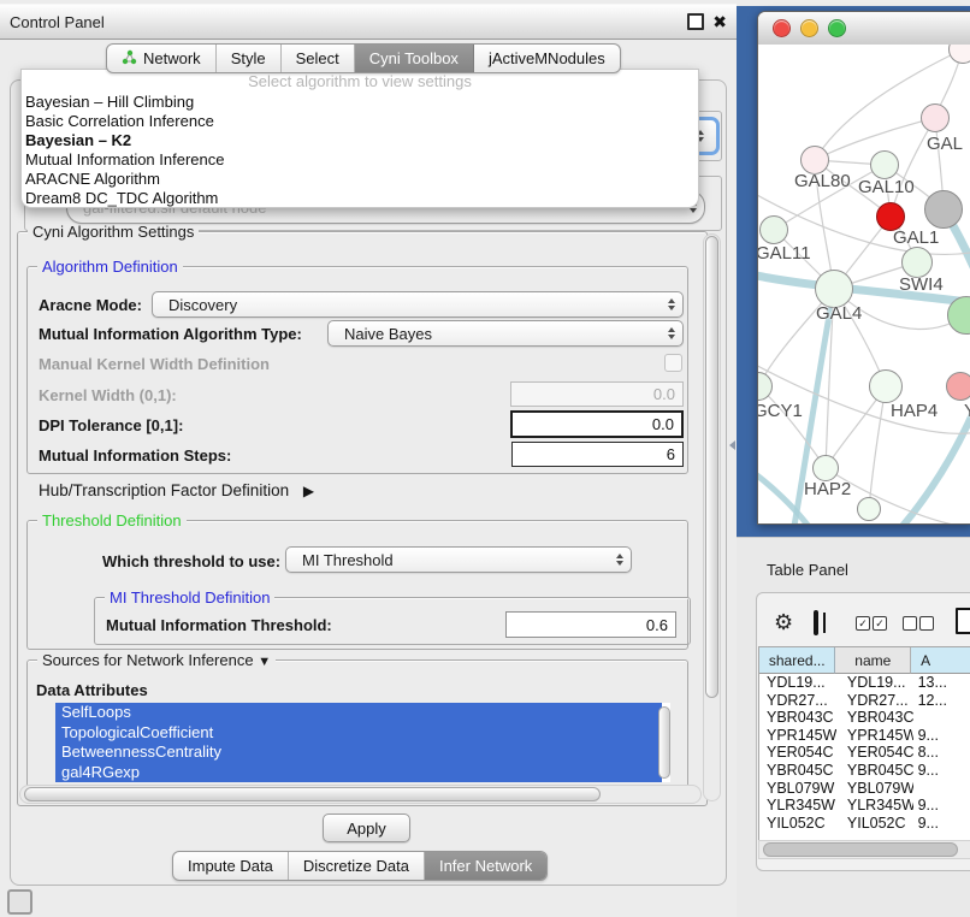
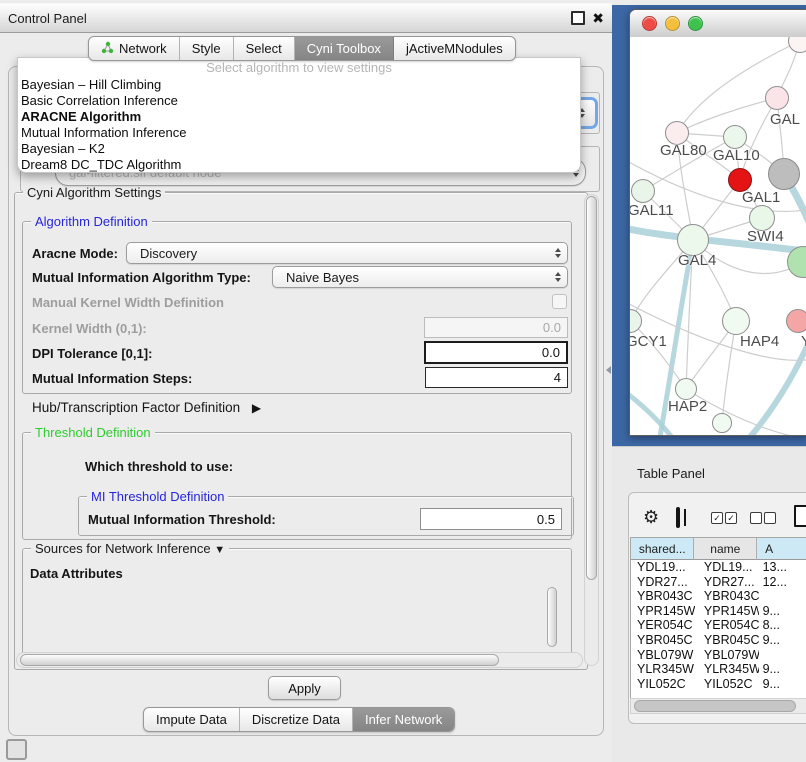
  Control Panel
  ✖
  Network
  Style
  Select
  Cyni Toolbox
  jActiveMNodules
  Select algorithm to view settings
  Bayesian – Hill Climbing
  Basic Correlation Inference
- Bayesian – K2
+ ARACNE Algorithm
  Mutual Information Inference
- ARACNE Algorithm
+ Bayesian – K2
  Dream8 DC_TDC Algorithm
  Cyni Algorithm Settings
  Algorithm Definition
  Aracne Mode:
  Discovery
  Mutual Information Algorithm Type:
  Naive Bayes
  Manual Kernel Width Definition
  Kernel Width (0,1):
  0.0
  DPI Tolerance [0,1]:
  0.0
  Mutual Information Steps:
- 6
+ 4
  Hub/Transcription Factor Definition ▶
  Threshold Definition
  Which threshold to use:
- MI Threshold
  MI Threshold Definition
  Mutual Information Threshold:
- 0.6
+ 0.5
  Sources for Network Inference ▼
  Data Attributes
- SelfLoops
- TopologicalCoefficient
- BetweennessCentrality
- gal4RGexp
  Apply
  Impute Data
  Discretize Data
  Infer Network
  GAL
  GAL80
  GAL10
  GAL1
  GAL11
  SWI4
  GAL4
  GCY1
  HAP4
  HAP2
  Table Panel
  ⚙
  ✓
  ✓
  shared...
  name
  A
  YDL19...
  YDL19...
  13...
  YDR27...
  YDR27...
  12...
  YBR043C
  YBR043C
  YPR145W
  YPR145W
  9...
  YER054C
  YER054C
  8...
  YBR045C
  YBR045C
  9...
  YBL079W
  YBL079W
  YLR345W
  YLR345W
  9...
  YIL052C
  YIL052C
  9...
